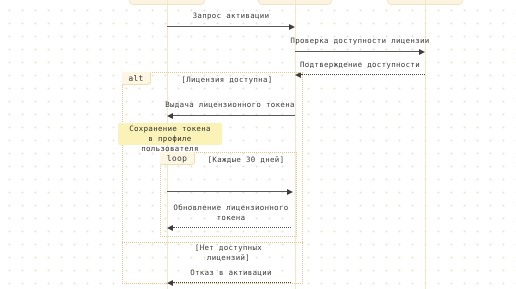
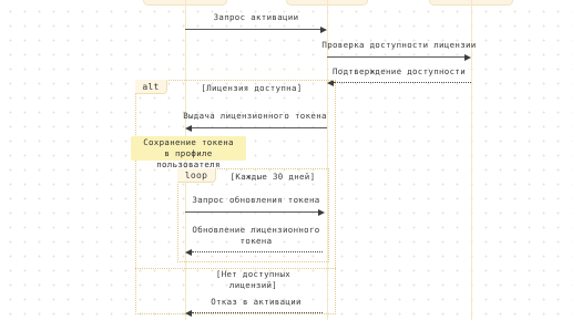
  Запрос активации
  Проверка доступности лицензии
  Подтверждение доступности
  alt
  [Лицензия доступна]
  Выдача лицензионного токена
  Сохранение токена
  в профиле пользователя
  loop
  [Каждые 30 дней]
+ Запрос обновления токена
  Обновление лицензионного
  токена
  [Нет доступных
  лицензий]
  Отказ в активации
